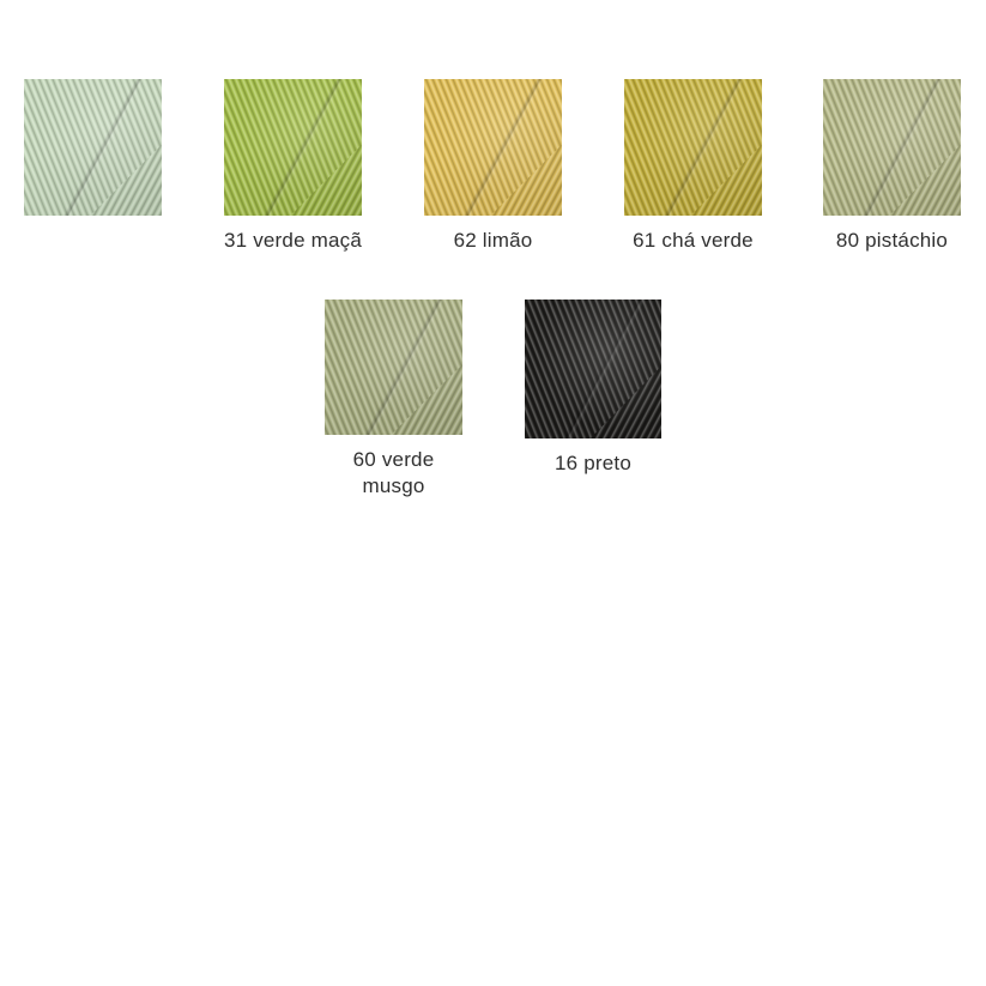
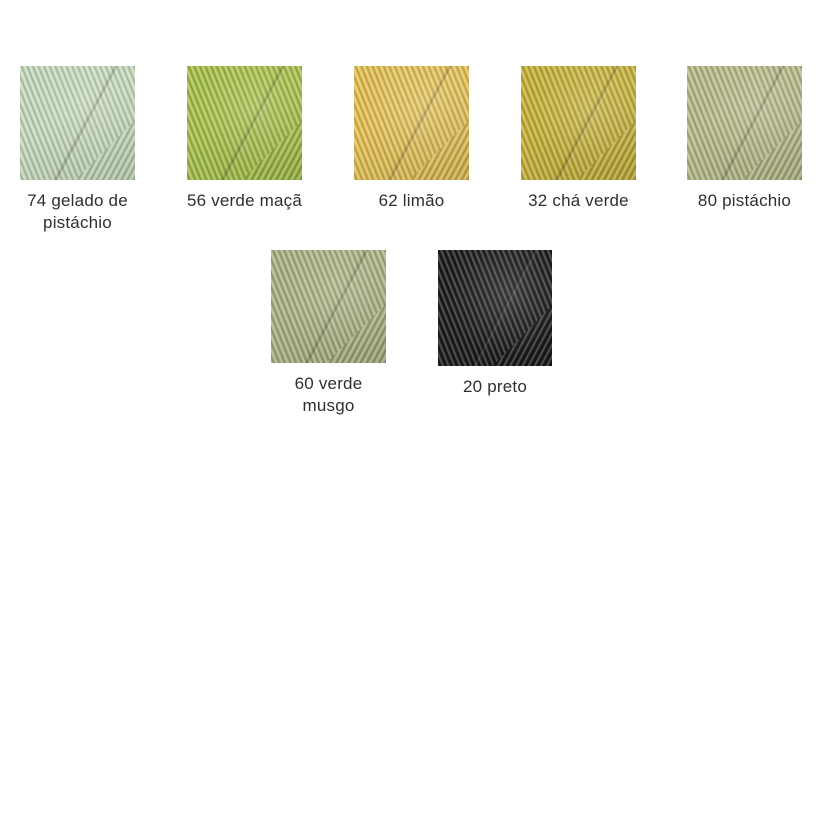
+ 74 gelado de
+ pistáchio
- 31 verde maçã
+ 56 verde maçã
  62 limão
- 61 chá verde
+ 32 chá verde
  80 pistáchio
  60 verde
  musgo
- 16 preto
+ 20 preto
